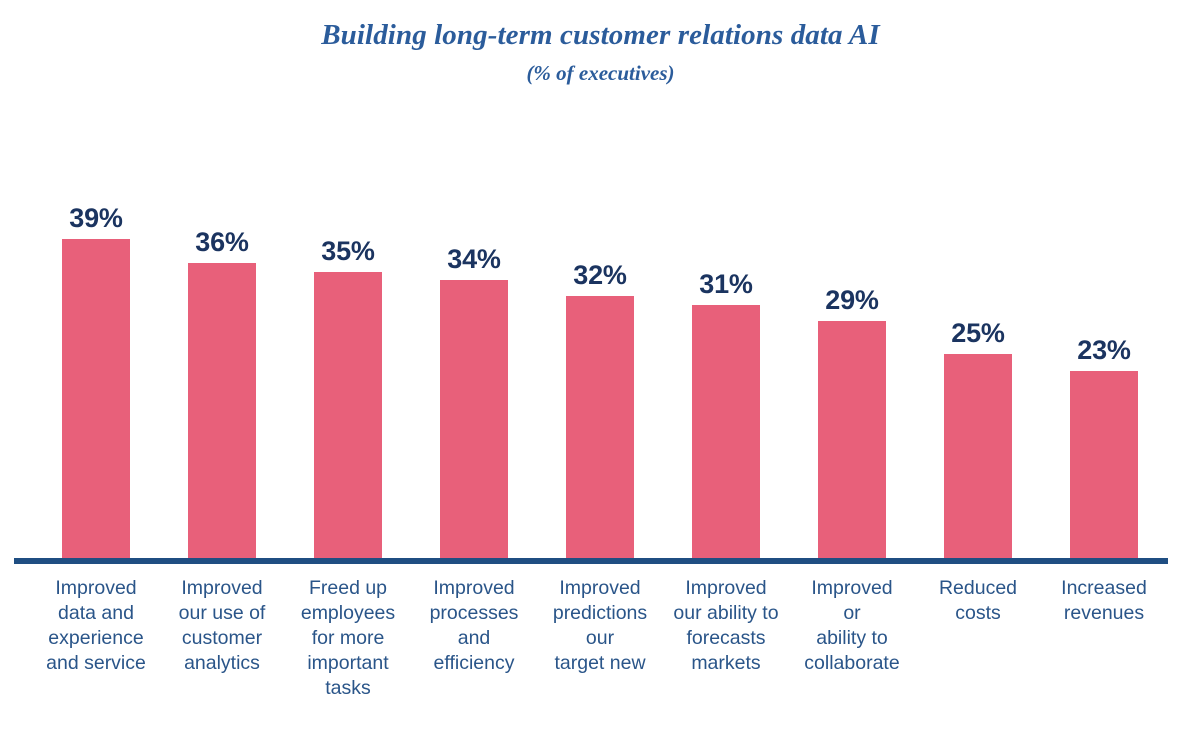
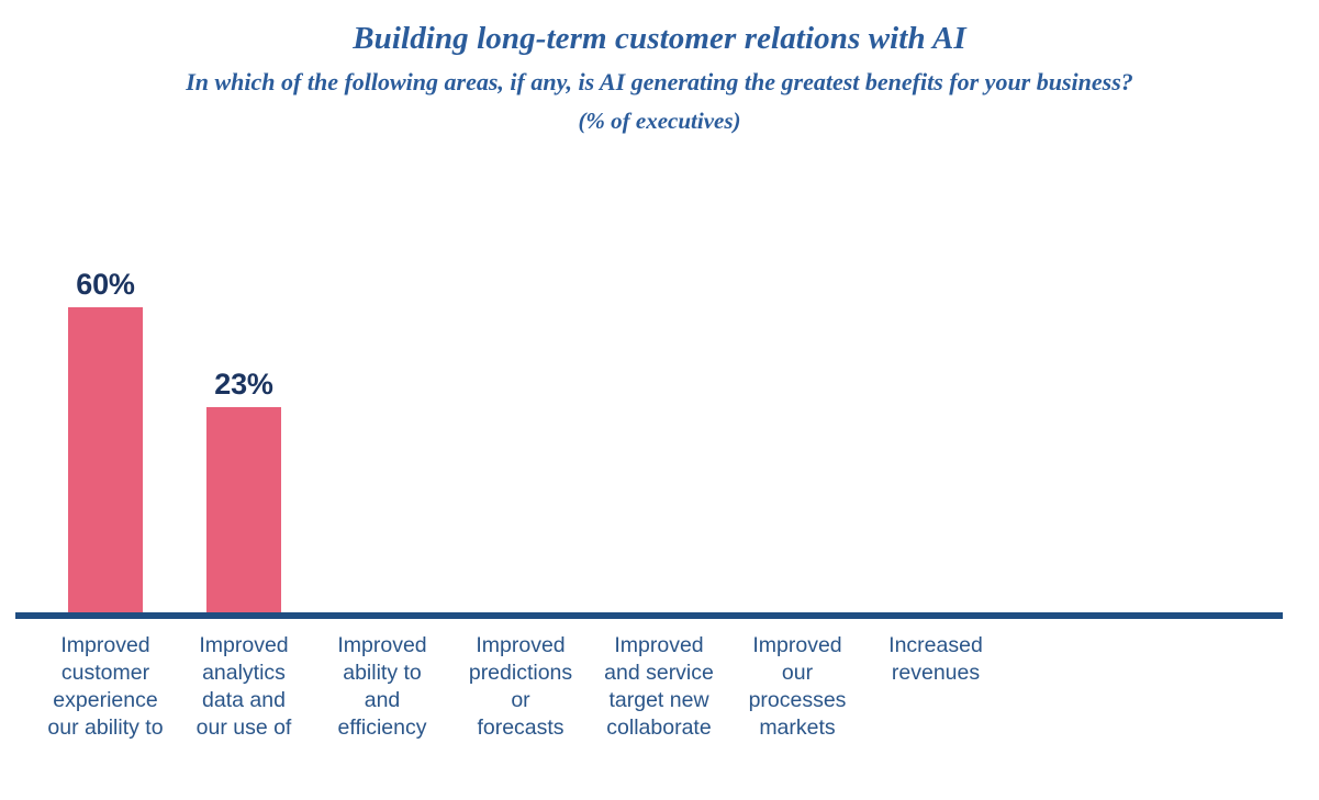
- Building long-term customer relations data AI
+ Building long-term customer relations with AI
+ In which of the following areas, if any, is AI generating the greatest benefits for your business?
  (% of executives)
- 39%
- 36%
- 35%
- 34%
+ 60%
- 32%
- 31%
- 29%
- 25%
  23%
  Improved
- data and
+ customer
  experience
- and service
+ our ability to
  Improved
- our use of
+ analytics
- customer
+ data and
- analytics
+ our use of
- Freed up
- employees
- for more
- important
- tasks
  Improved
- processes
+ ability to
  and
  efficiency
  Improved
  predictions
- our
+ or
- target new
+ forecasts
  Improved
- our ability to
+ and service
- forecasts
+ target new
- markets
+ collaborate
  Improved
- or
+ our
- ability to
+ processes
- collaborate
+ markets
- Reduced
- costs
  Increased
  revenues
